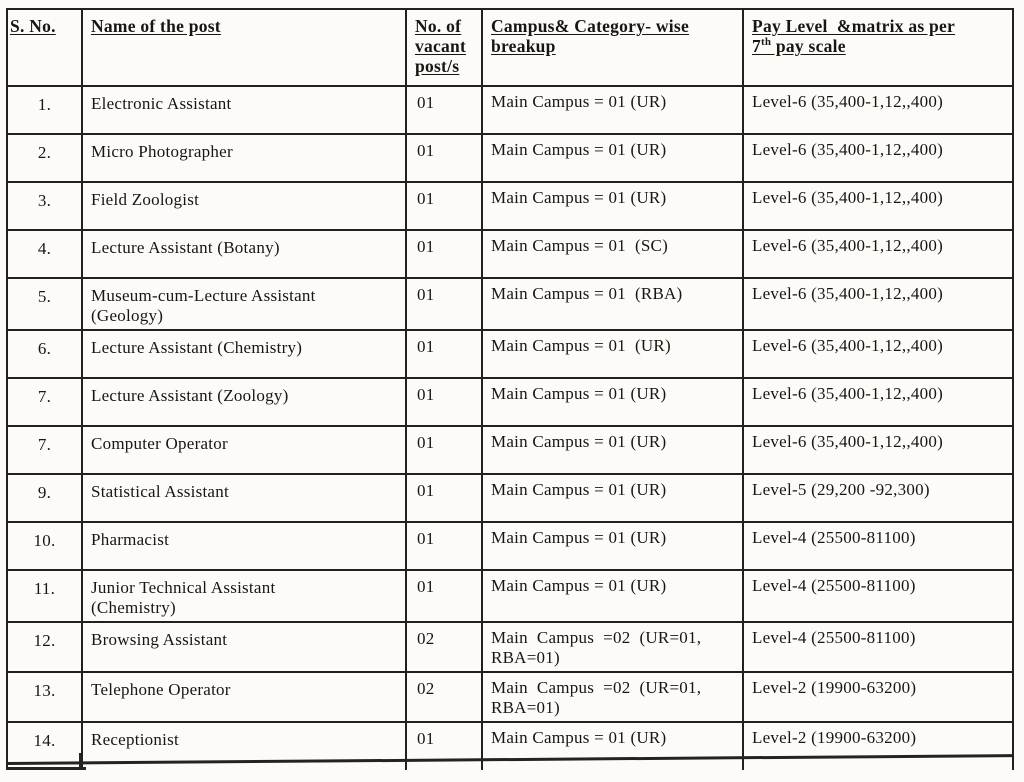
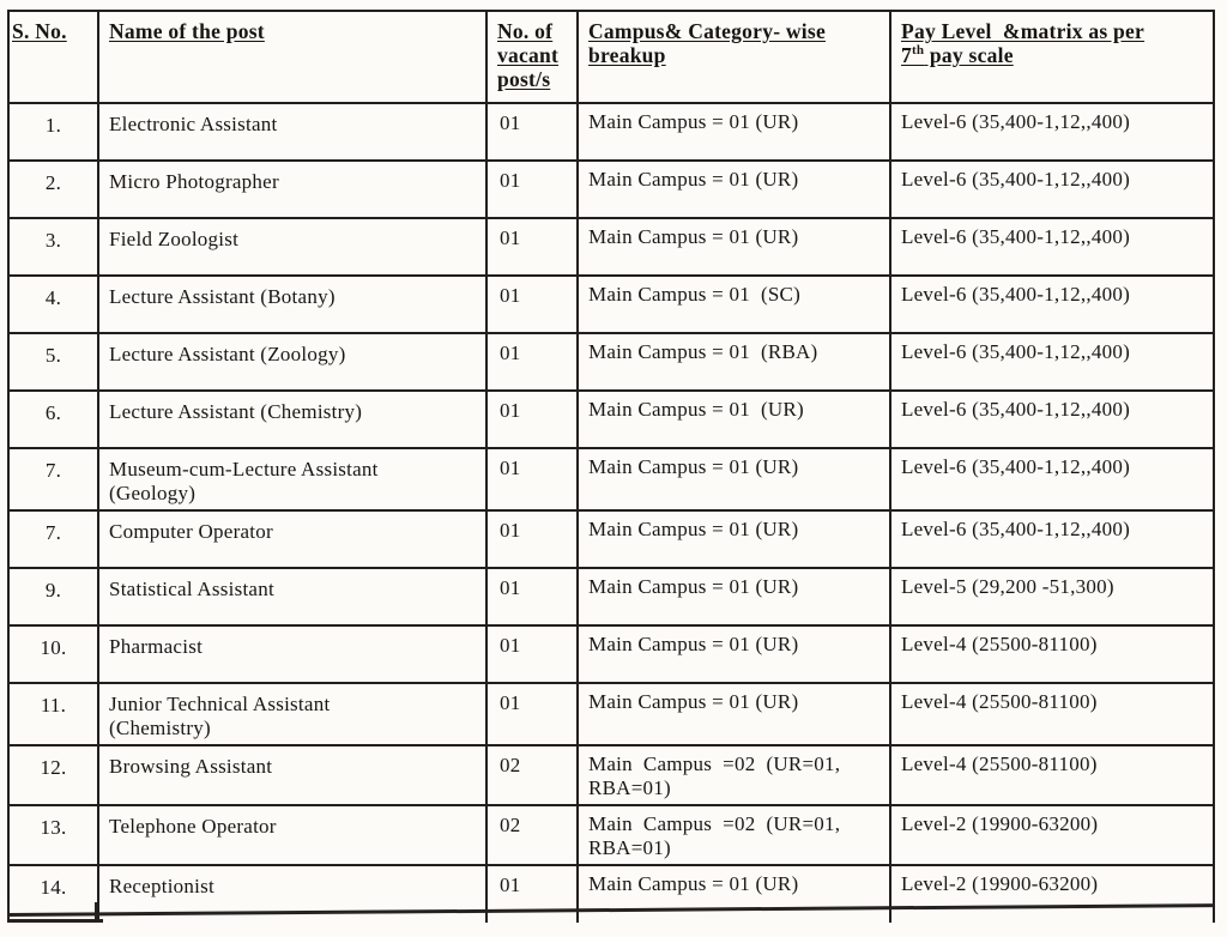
  S. No.	Name of the post	No. of vacant post/s	Campus& Category- wise breakup	Pay Level &matrix as per7th pay scale
  1.	Electronic Assistant	01	Main Campus = 01 (UR)	Level-6 (35,400-1,12,,400)
  2.	Micro Photographer	01	Main Campus = 01 (UR)	Level-6 (35,400-1,12,,400)
  3.	Field Zoologist	01	Main Campus = 01 (UR)	Level-6 (35,400-1,12,,400)
  4.	Lecture Assistant (Botany)	01	Main Campus = 01 (SC)	Level-6 (35,400-1,12,,400)
- 5.	Museum-cum-Lecture Assistant (Geology)	01	Main Campus = 01 (RBA)	Level-6 (35,400-1,12,,400)
+ 5.	Lecture Assistant (Zoology)	01	Main Campus = 01 (RBA)	Level-6 (35,400-1,12,,400)
  6.	Lecture Assistant (Chemistry)	01	Main Campus = 01 (UR)	Level-6 (35,400-1,12,,400)
- 7.	Lecture Assistant (Zoology)	01	Main Campus = 01 (UR)	Level-6 (35,400-1,12,,400)
+ 7.	Museum-cum-Lecture Assistant (Geology)	01	Main Campus = 01 (UR)	Level-6 (35,400-1,12,,400)
  7.	Computer Operator	01	Main Campus = 01 (UR)	Level-6 (35,400-1,12,,400)
- 9.	Statistical Assistant	01	Main Campus = 01 (UR)	Level-5 (29,200 -92,300)
+ 9.	Statistical Assistant	01	Main Campus = 01 (UR)	Level-5 (29,200 -51,300)
  10.	Pharmacist	01	Main Campus = 01 (UR)	Level-4 (25500-81100)
  11.	Junior Technical Assistant (Chemistry)	01	Main Campus = 01 (UR)	Level-4 (25500-81100)
  12.	Browsing Assistant	02	Main Campus =02 (UR=01, RBA=01)	Level-4 (25500-81100)
  13.	Telephone Operator	02	Main Campus =02 (UR=01, RBA=01)	Level-2 (19900-63200)
  14.	Receptionist	01	Main Campus = 01 (UR)	Level-2 (19900-63200)
